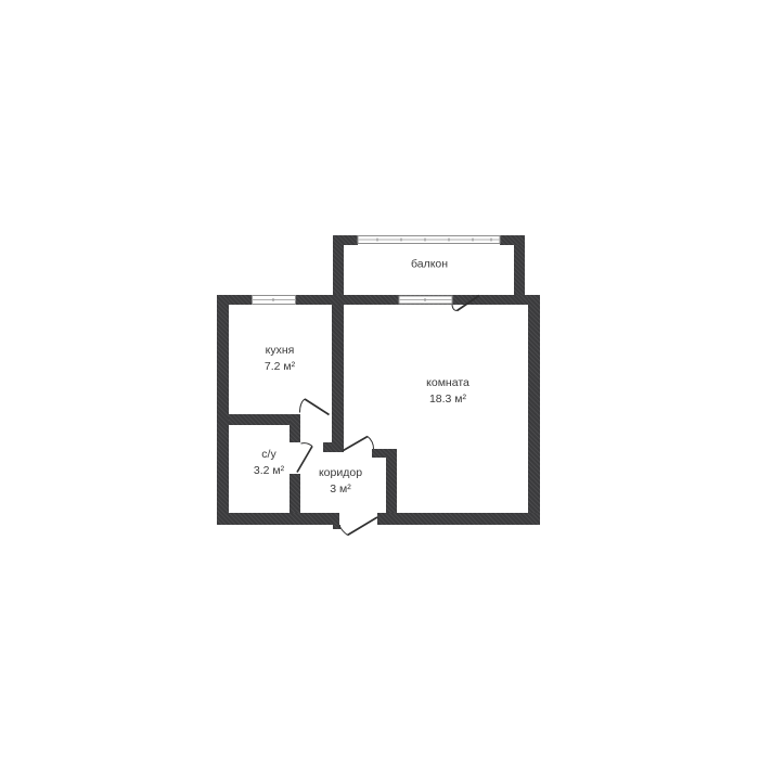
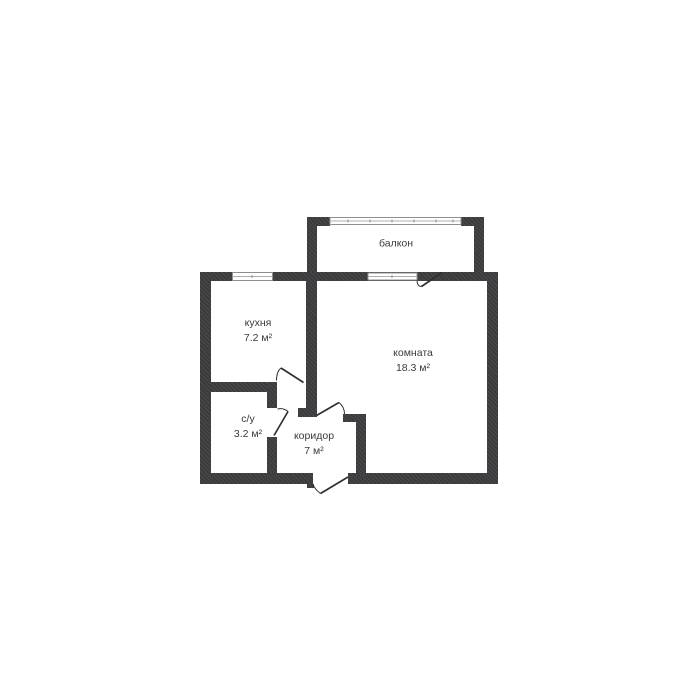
  балкон
  кухня
  7.2 м²
  комната
  18.3 м²
  с/у
  3.2 м²
  коридор
- 3 м²
+ 7 м²
